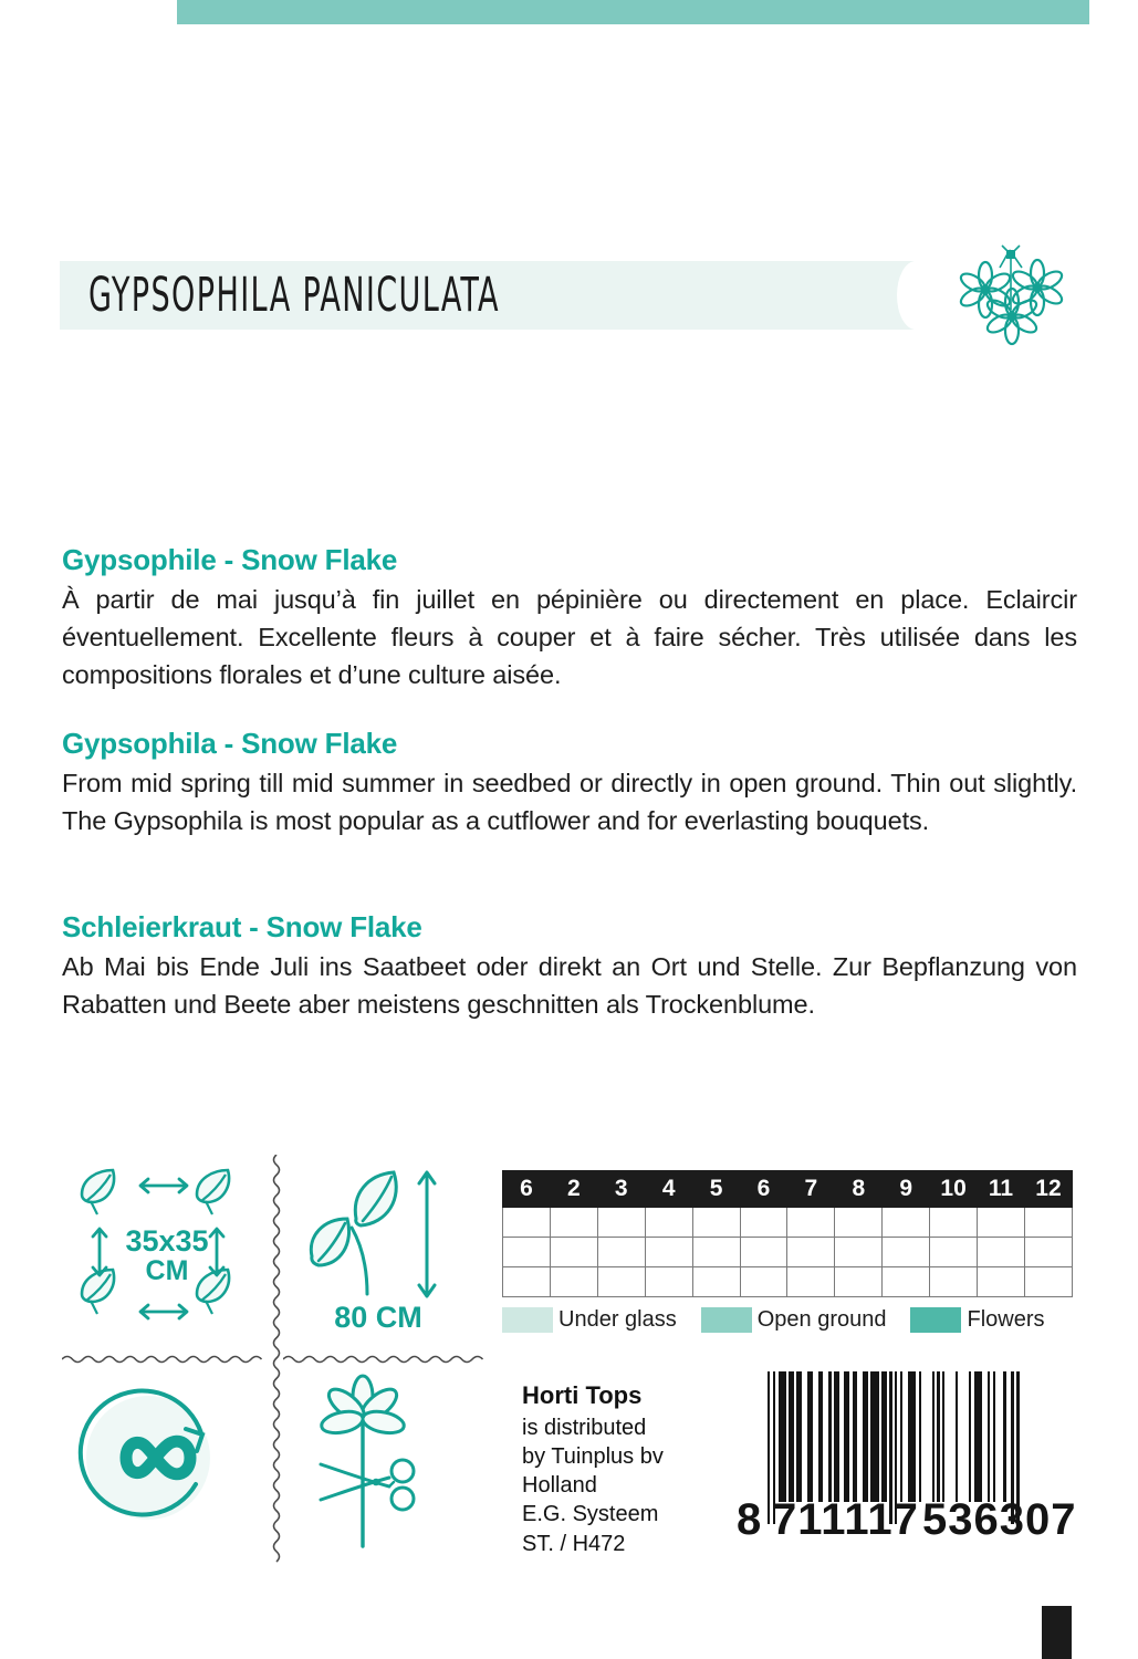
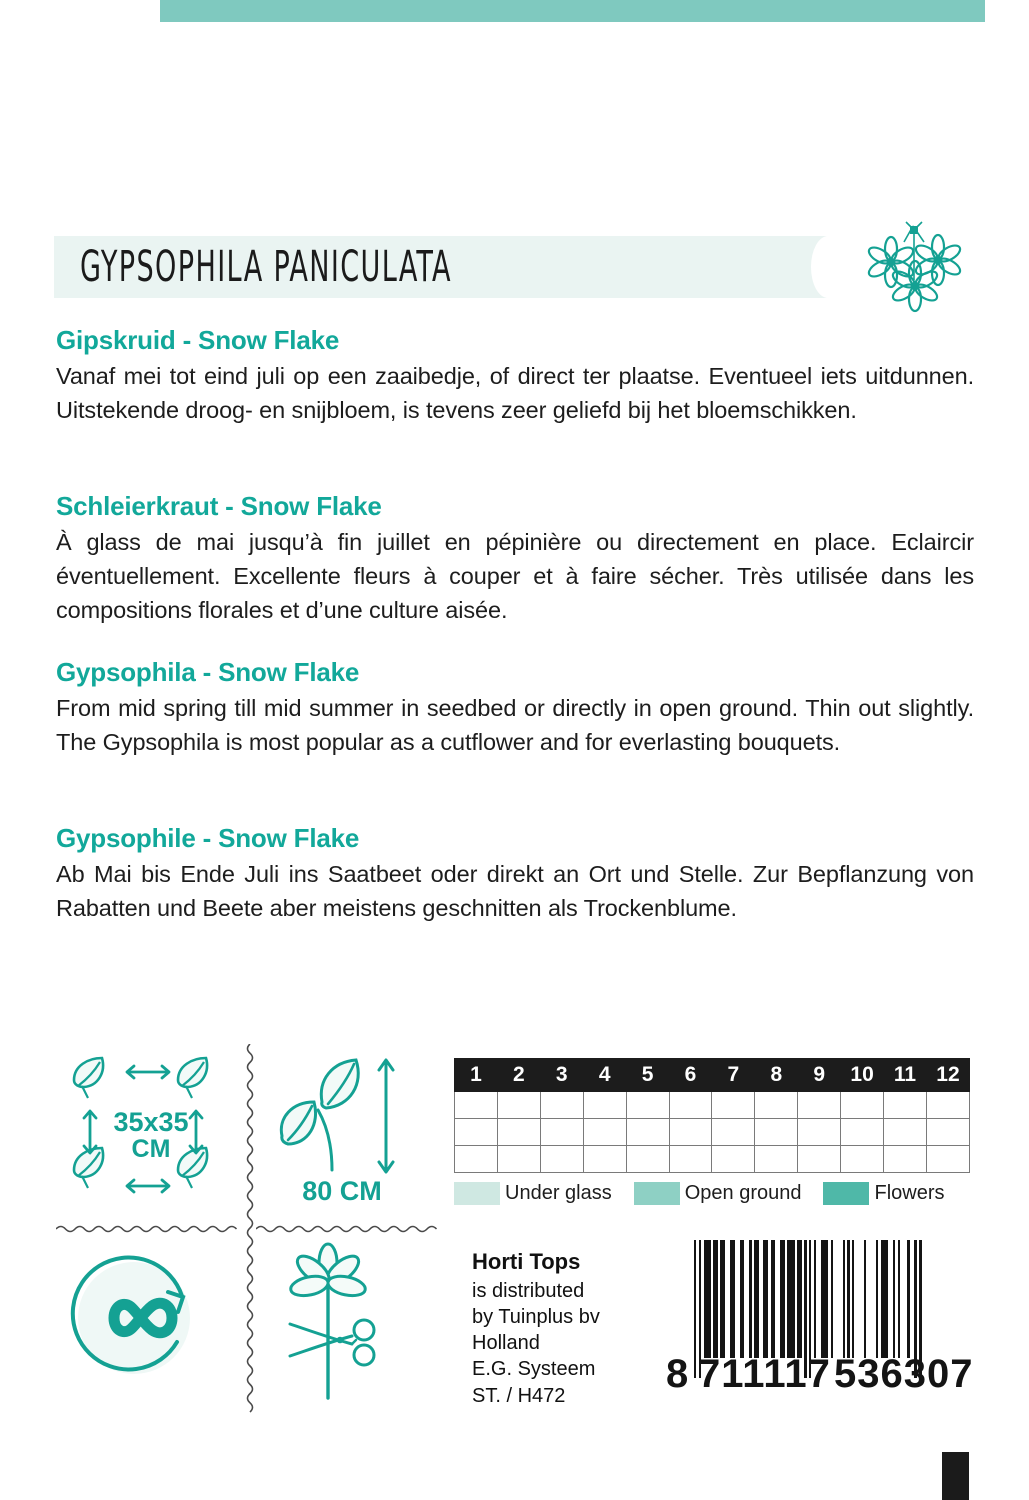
  GYPSOPHILA PANICULATA
+ Gipskruid - Snow Flake
+ Vanaf mei tot eind juli op een zaaibedje, of direct ter plaatse. Eventueel iets uitdunnen. Uitstekende droog- en snijbloem, is tevens zeer geliefd bij het bloemschikken.
- Gypsophile - Snow Flake
+ Schleierkraut - Snow Flake
- À partir de mai jusqu’à fin juillet en pépinière ou directement en place. Eclaircir éventuellement. Excellente fleurs à couper et à faire sécher. Très utilisée dans les compositions florales et d’une culture aisée.
+ À glass de mai jusqu’à fin juillet en pépinière ou directement en place. Eclaircir éventuellement. Excellente fleurs à couper et à faire sécher. Très utilisée dans les compositions florales et d’une culture aisée.
  Gypsophila - Snow Flake
  From mid spring till mid summer in seedbed or directly in open ground. Thin out slightly. The Gypsophila is most popular as a cutflower and for everlasting bouquets.
- Schleierkraut - Snow Flake
+ Gypsophile - Snow Flake
  Ab Mai bis Ende Juli ins Saatbeet oder direkt an Ort und Stelle. Zur Bepflanzung von Rabatten und Beete aber meistens geschnitten als Trockenblume.
  35x35
  CM
  80 CM
- 6	2	3	4	5	6	7	8	9	10	11	12
+ 1	2	3	4	5	6	7	8	9	10	11	12
  Under glass
  Open ground
  Flowers
  Horti Tops
  is distributed
  by Tuinplus bv
  Holland
  E.G. Systeem
  ST. / H472
  8
  711117
  536307
